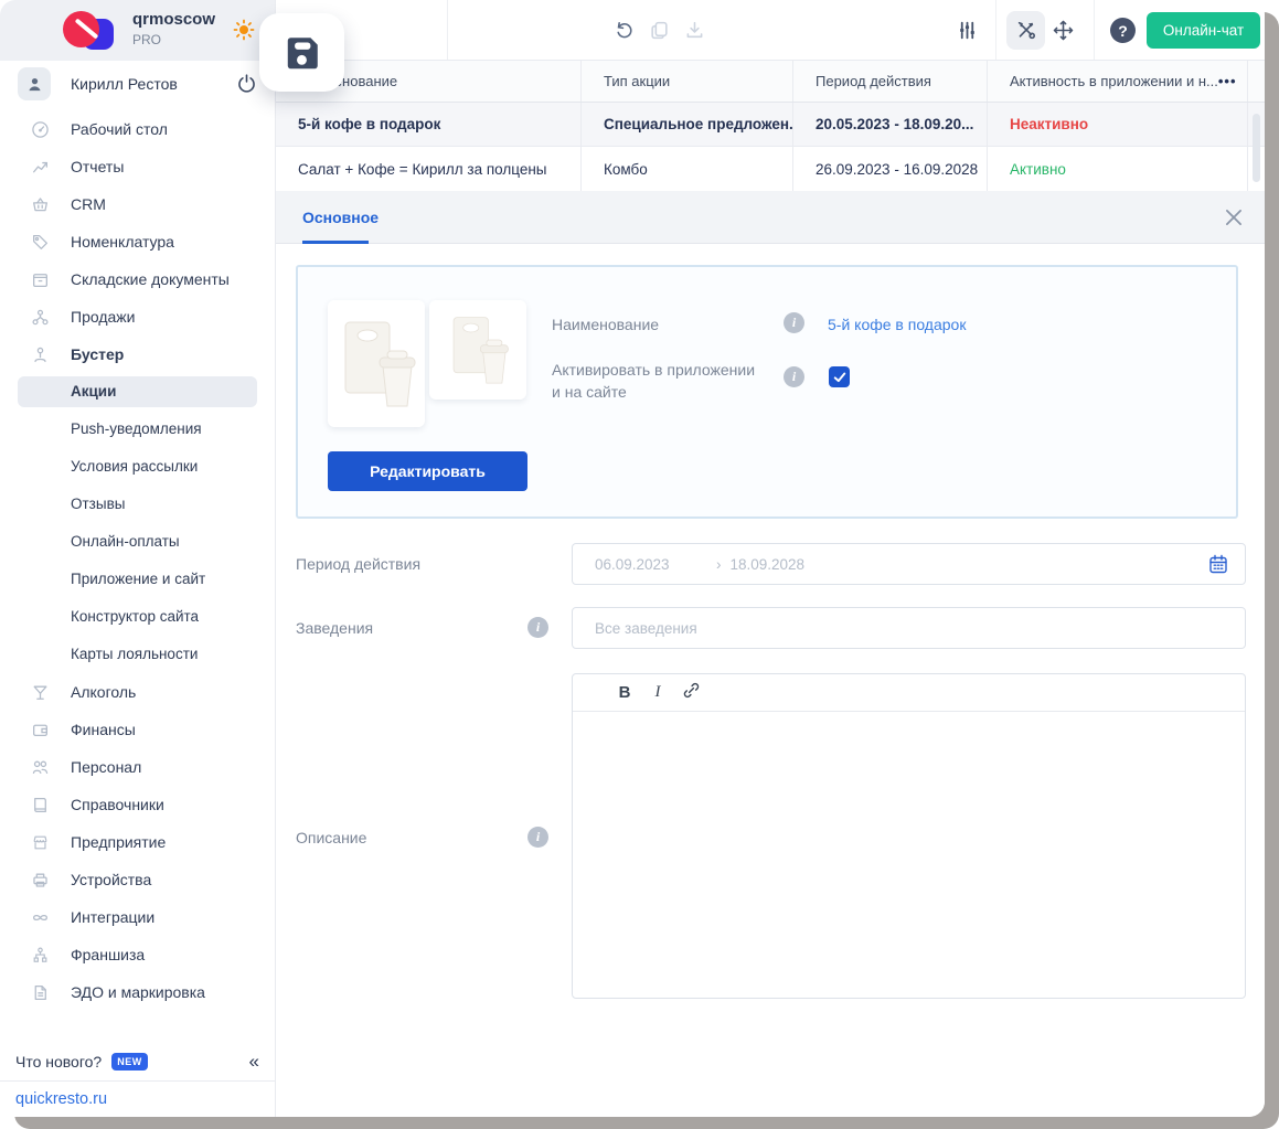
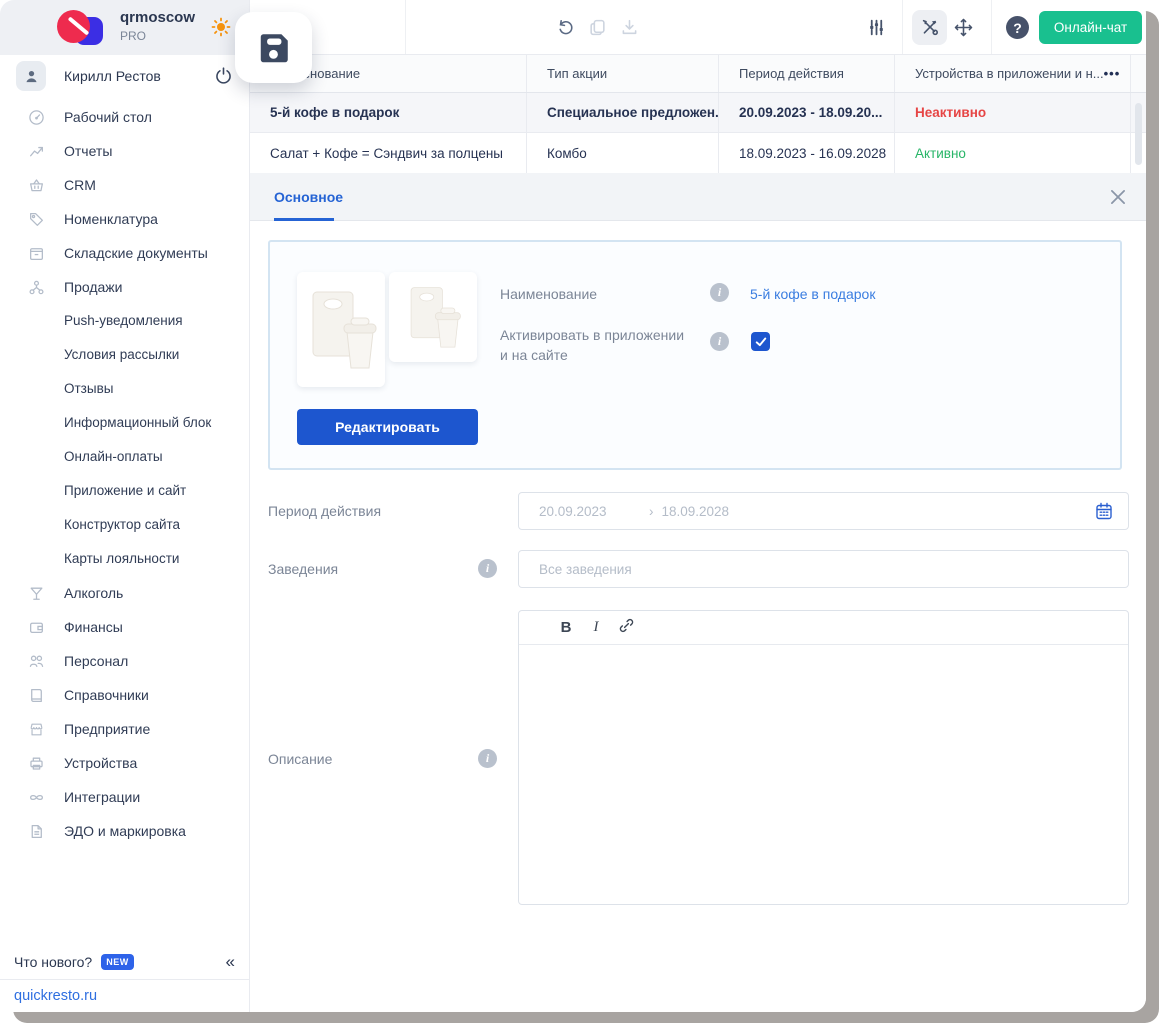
  qrmoscow
  PRO
  Кирилл Рестов
  Рабочий стол
  Отчеты
  CRM
  Номенклатура
  Складские документы
  Продажи
- Бустер
- Акции
  Push-уведомления
  Условия рассылки
  Отзывы
+ Информационный блок
  Онлайн-оплаты
  Приложение и сайт
  Конструктор сайта
  Карты лояльности
  Алкоголь
  Финансы
  Персонал
  Справочники
  Предприятие
  Устройства
  Интеграции
- Франшиза
  ЭДО и маркировка
  Что нового?
  NEW
  «
  quickresto.ru
  ?
  Онлайн-чат
  Тип акции
  Период действия
- Активность в приложении и н...
+ Устройства в приложении и н...
  •••
  5-й кофе в подарок
  Специальное предложен.
- 20.05.2023 - 18.09.20...
+ 20.09.2023 - 18.09.20...
  Неактивно
- Салат + Кофе = Кирилл за полцены
+ Салат + Кофе = Сэндвич за полцены
  Комбо
- 26.09.2023 - 16.09.2028
+ 18.09.2023 - 16.09.2028
  Активно
  Основное
  Наименование
  i
  5-й кофе в подарок
  Активировать в приложении и на сайте
  i
  Редактировать
  Период действия
- 06.09.2023
+ 20.09.2023
  ›
  18.09.2028
  Заведения
  i
  Все заведения
  Описание
  i
  B
  I
